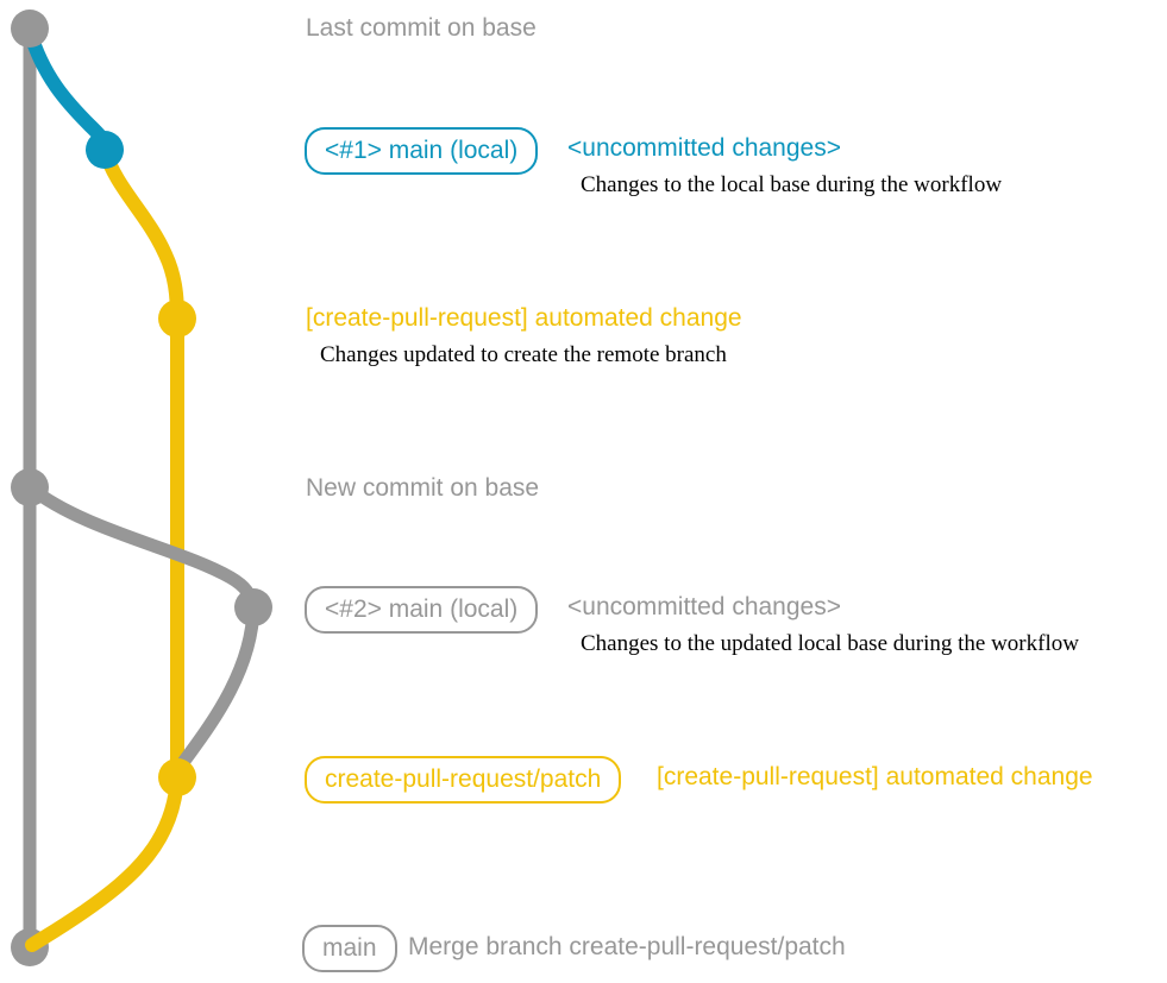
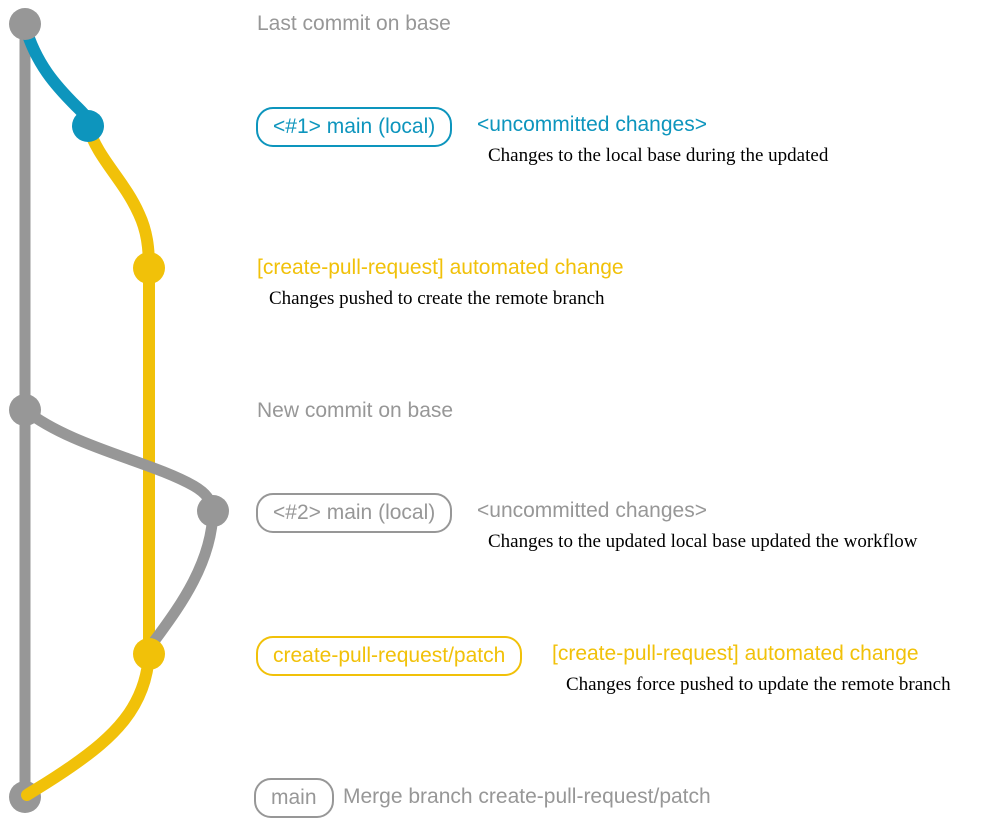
  Last commit on base
  <#1> main (local)
  <uncommitted changes>
- Changes to the local base during the workflow
+ Changes to the local base during the updated
  [create-pull-request] automated change
- Changes updated to create the remote branch
+ Changes pushed to create the remote branch
  New commit on base
  <#2> main (local)
  <uncommitted changes>
- Changes to the updated local base during the workflow
+ Changes to the updated local base updated the workflow
  create-pull-request/patch
  [create-pull-request] automated change
+ Changes force pushed to update the remote branch
  main
  Merge branch create-pull-request/patch
